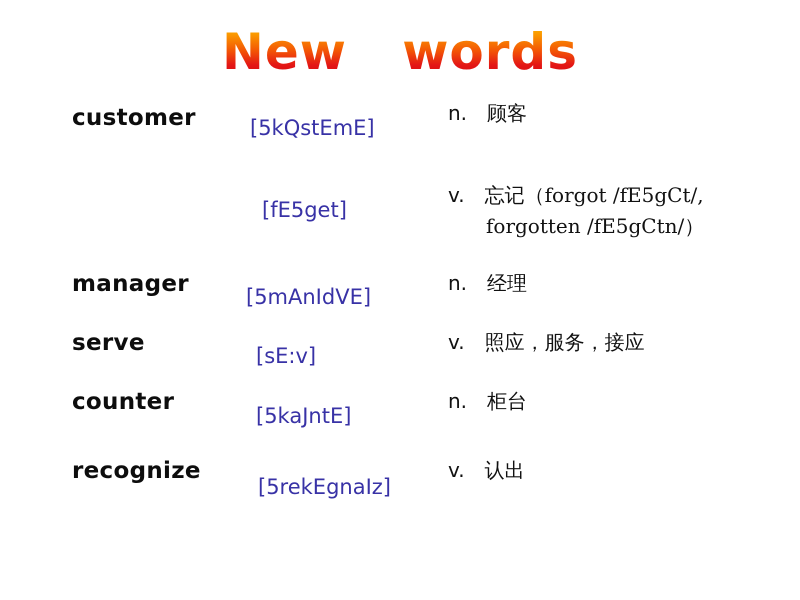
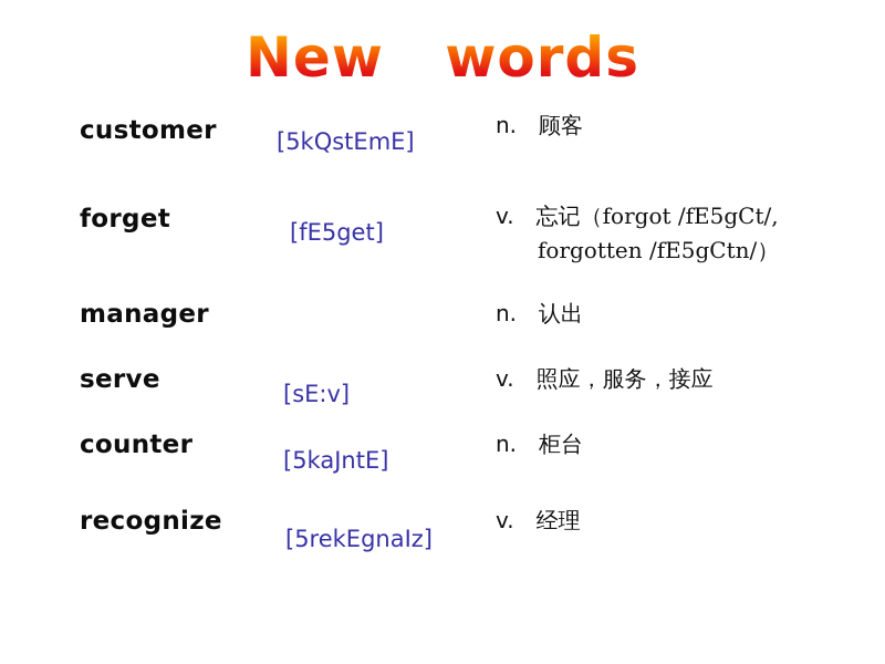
  New words
  customer
  [5kQstEmE]
  n. 顾客
+ forget
  [fE5get]
  v. 忘记（forgot /fE5gCt/,
  forgotten /fE5gCtn/）
  manager
- [5mAnIdVE]
- n. 经理
+ n. 认出
  serve
  [sE:v]
  v. 照应，服务，接应
  counter
  [5kaJntE]
  n. 柜台
  recognize
  [5rekEgnaIz]
- v. 认出
+ v. 经理
